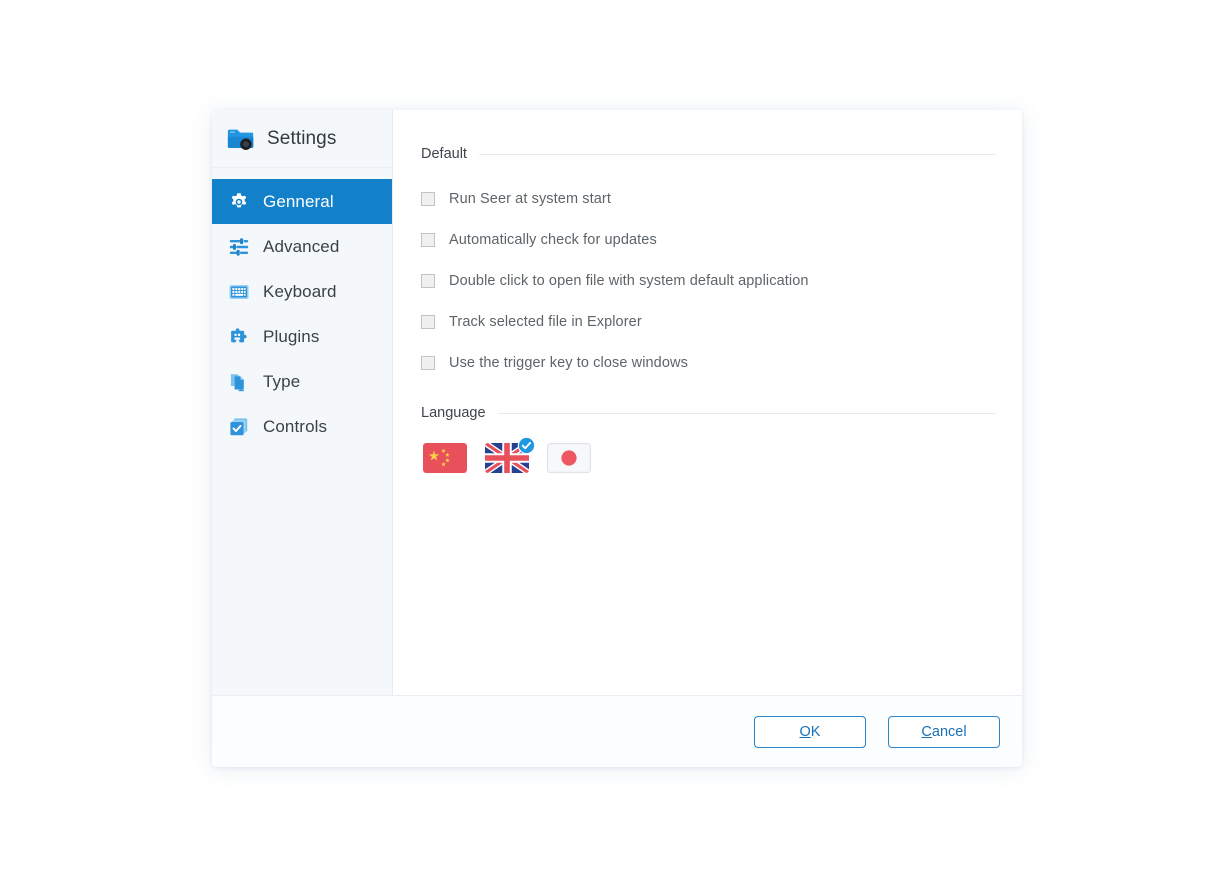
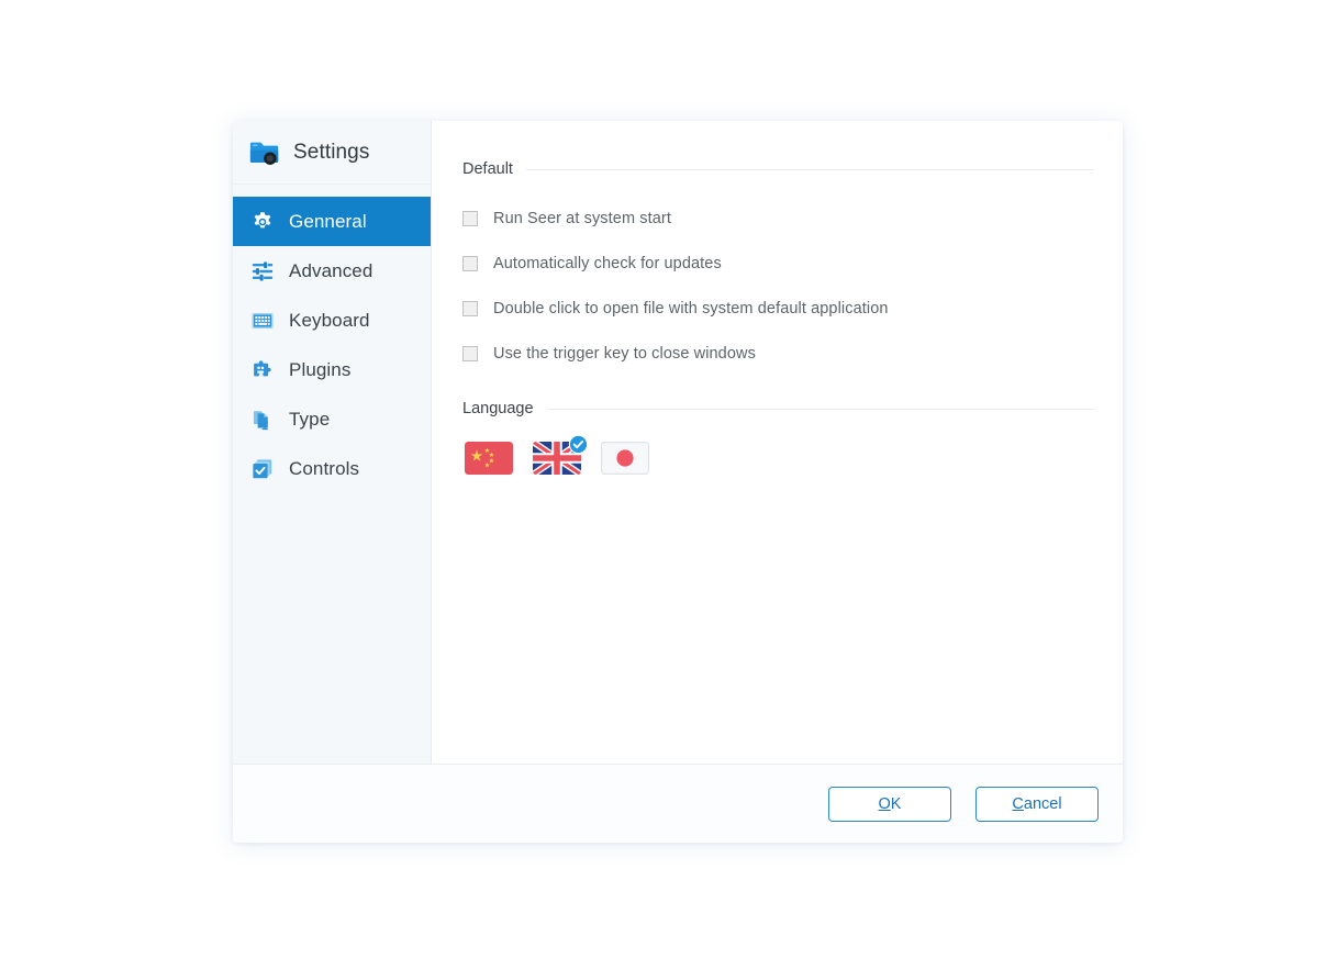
  Settings
  Genneral
  Advanced
  Keyboard
  Plugins
  Type
  Controls
  Default
  Run Seer at system start
  Automatically check for updates
  Double click to open file with system default application
- Track selected file in Explorer
  Use the trigger key to close windows
  Language
  O
  K
  C
  ancel
